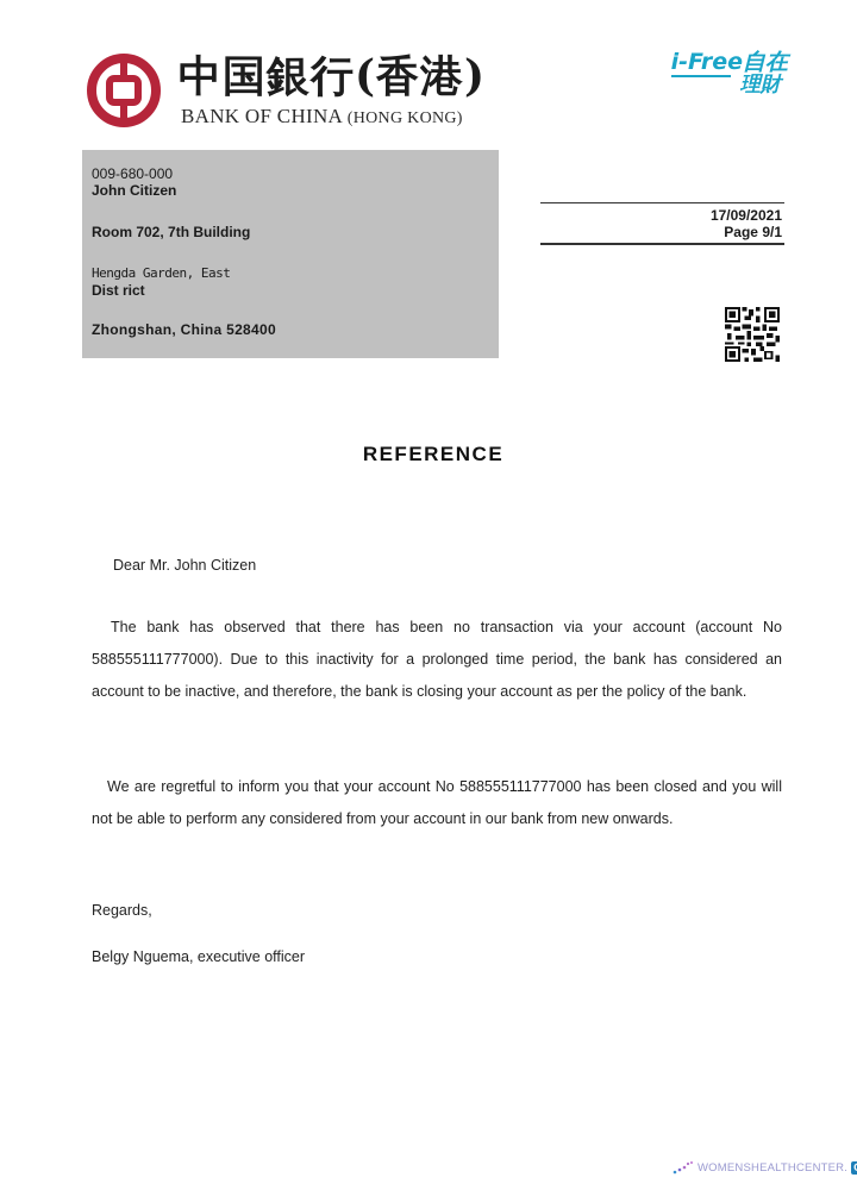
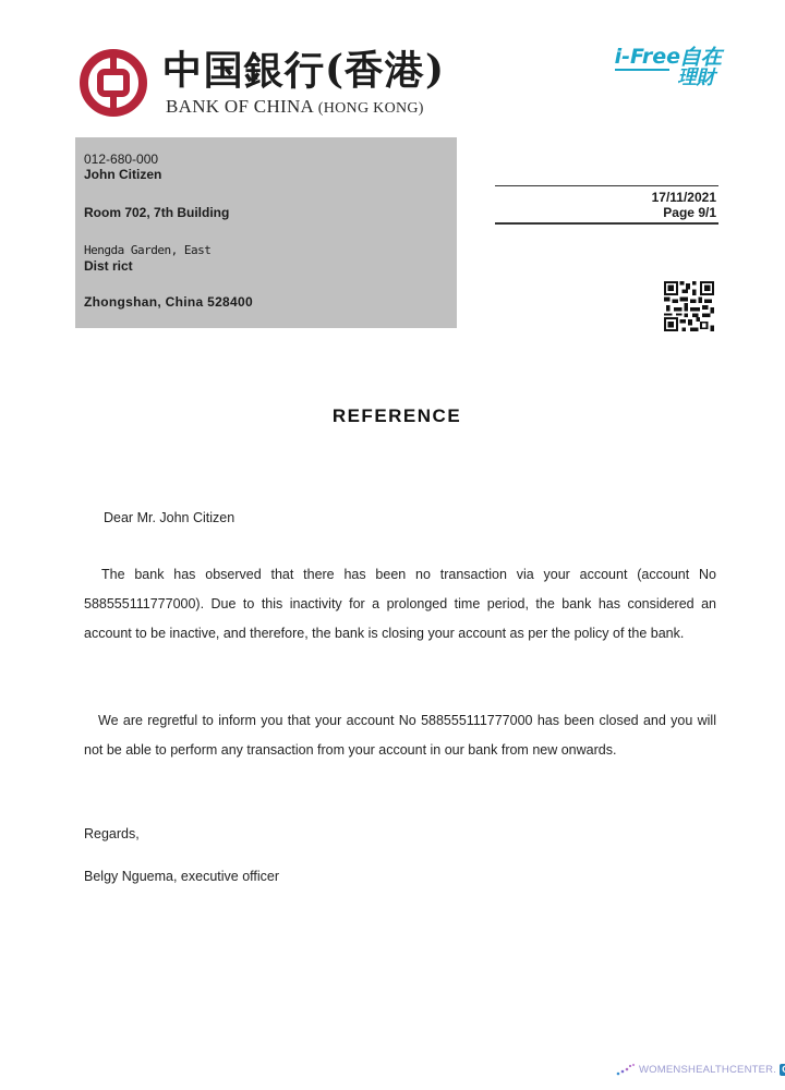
  中国銀行(香港)
  BANK OF CHINA (HONG KONG)
  i-Free自在
  理財
- 009-680-000
+ 012-680-000
  John Citizen
  Room 702, 7th Building
  Hengda Garden, East
  Dist rict
  Zhongshan, China 528400
- 17/09/2021
+ 17/11/2021
  Page 9/1
  REFERENCE
  Dear Mr. John Citizen
  The bank has observed that there has been no transaction via your account (account No 588555111777000). Due to this inactivity for a prolonged time period, the bank has considered an account to be inactive, and therefore, the bank is closing your account as per the policy of the bank.
- We are regretful to inform you that your account No 588555111777000 has been closed and you will not be able to perform any considered from your account in our bank from new onwards.
+ We are regretful to inform you that your account No 588555111777000 has been closed and you will not be able to perform any transaction from your account in our bank from new onwards.
  Regards,
  Belgy Nguema, executive officer
  WOMENSHEALTHCENTER.
